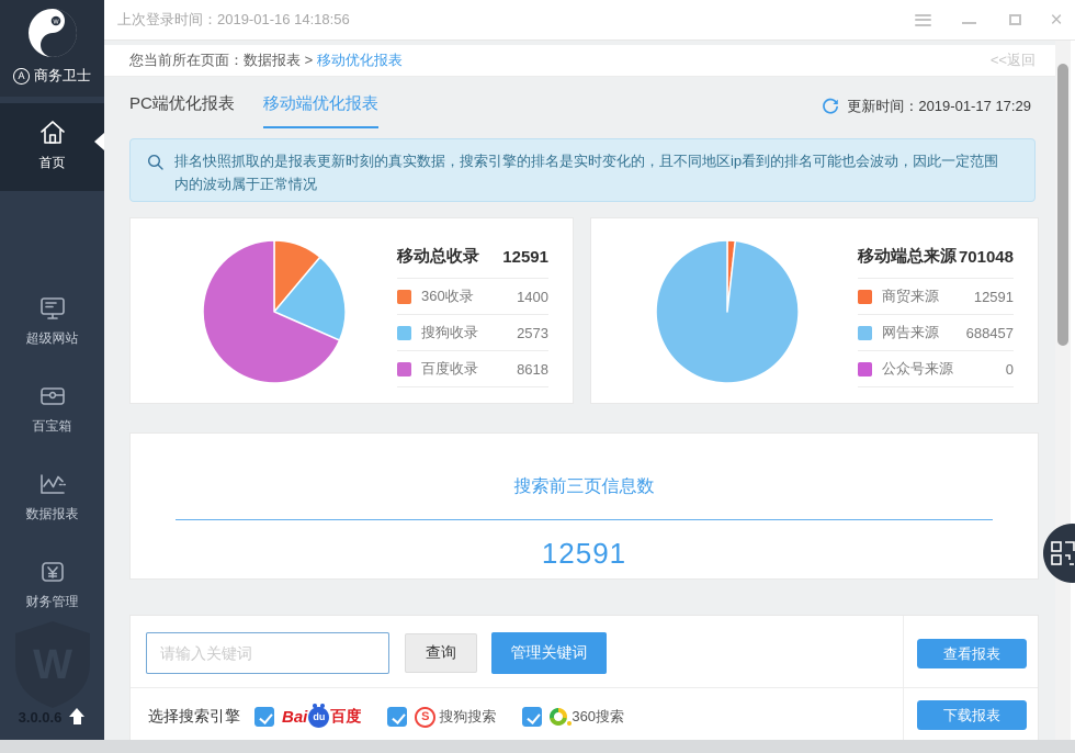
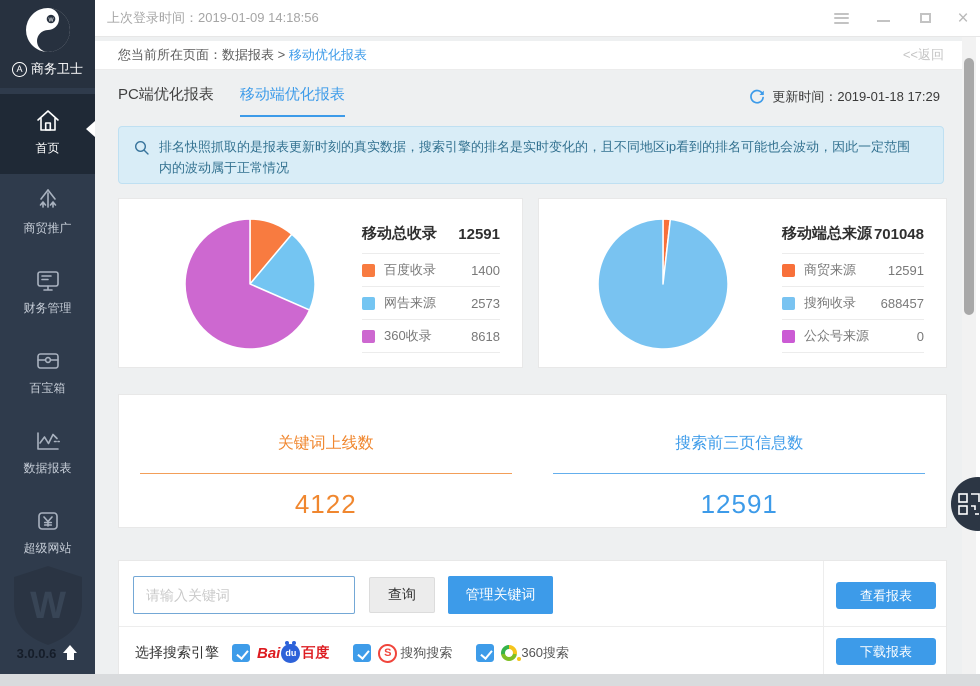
  A
  商务卫士
  首页
+ 商贸推广
- 超级网站
+ 财务管理
  百宝箱
  数据报表
- 财务管理
+ 超级网站
  3.0.0.6
- 上次登录时间：2019-01-16 14:18:56
+ 上次登录时间：2019-01-09 14:18:56
  ×
  您当前所在页面：数据报表 > 移动优化报表
  <<返回
  PC端优化报表
  移动端优化报表
- 更新时间：2019-01-17 17:29
+ 更新时间：2019-01-18 17:29
  排名快照抓取的是报表更新时刻的真实数据，搜索引擎的排名是实时变化的，且不同地区ip看到的排名可能也会波动，因此一定范围内的波动属于正常情况
  移动总收录
  12591
- 360收录
+ 百度收录
  1400
- 搜狗收录
+ 网告来源
  2573
- 百度收录
+ 360收录
  8618
  移动端总来源
  701048
  商贸来源
  12591
- 网告来源
+ 搜狗收录
  688457
  公众号来源
  0
+ 关键词上线数
+ 4122
  搜索前三页信息数
  12591
  请输入关键词
  查询
  管理关键词
  查看报表
  下载报表
  选择搜索引擎
  Bai
  du
  百度
  S
  搜狗搜索
  360搜索
